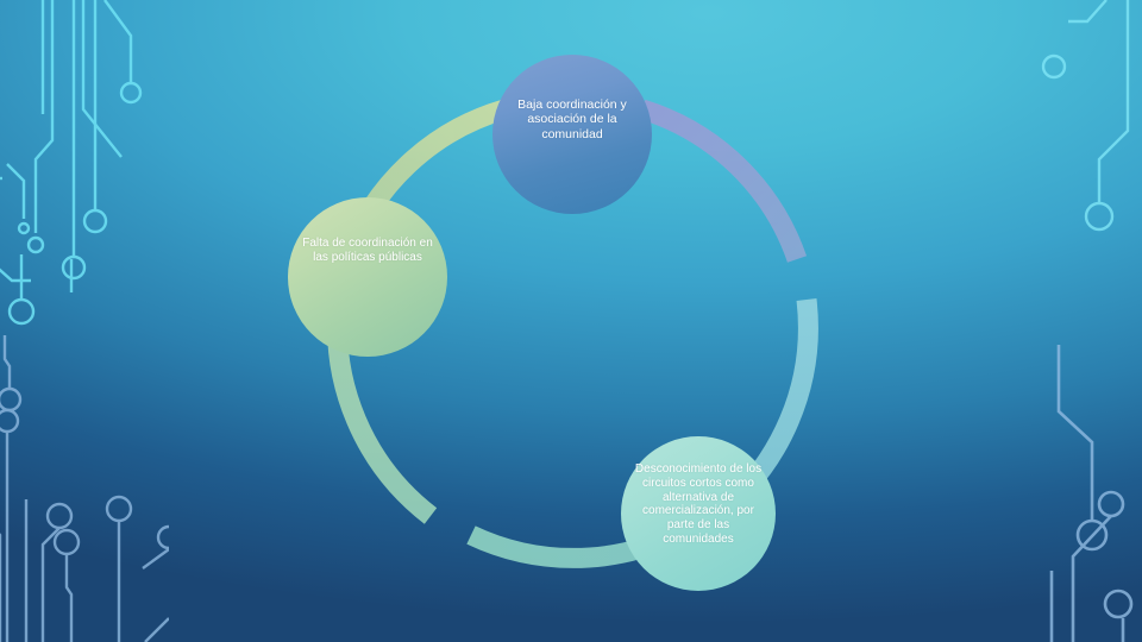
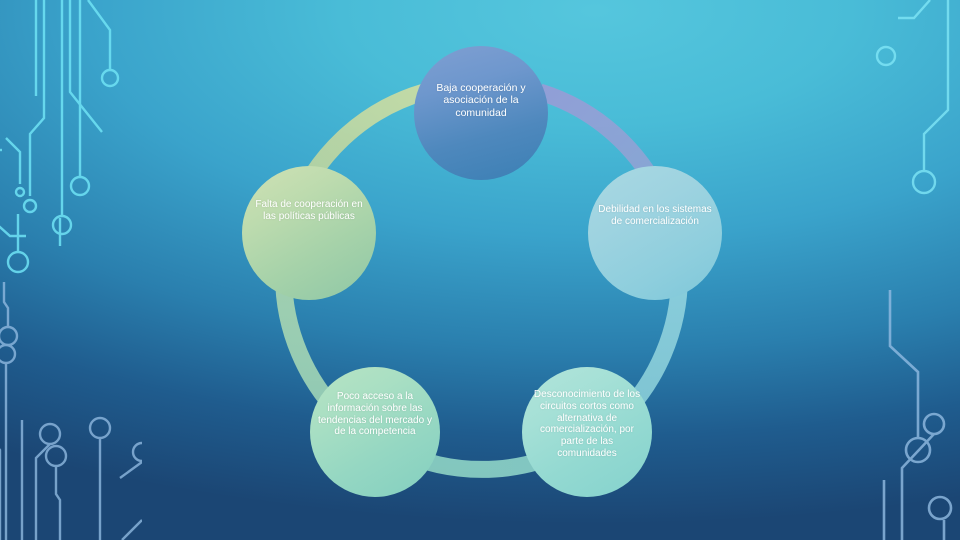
- Baja coordinación y asociación de la comunidad
+ Baja cooperación y asociación de la comunidad
- Falta de coordinación en las políticas públicas
+ Falta de cooperación en las políticas públicas
+ Debilidad en los sistemas de comercialización
+ Poco acceso a la información sobre las tendencias del mercado y de la competencia
  Desconocimiento de los circuitos cortos como alternativa de comercialización, por parte de las comunidades
